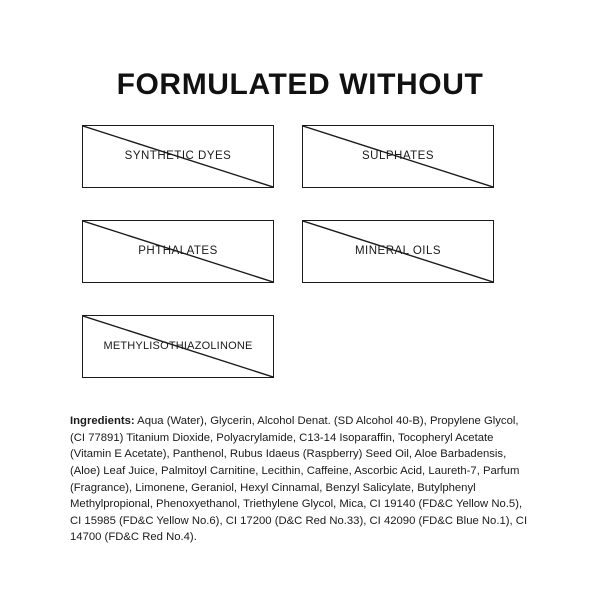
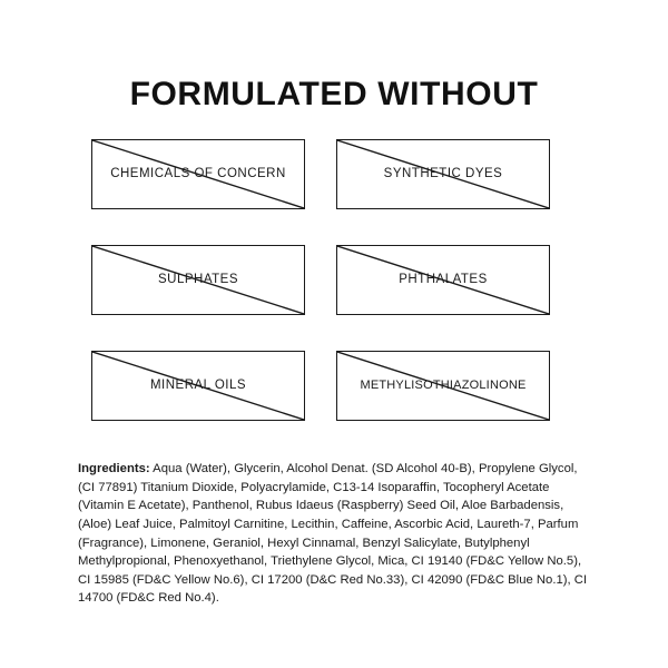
  FORMULATED WITHOUT
+ CHEMICALS OF CONCERN
  SYNTHETIC DYES
  SULPHATES
  PHTHALATES
  MINERAL OILS
  METHYLISOTHIAZOLINONE
  Ingredients: Aqua (Water), Glycerin, Alcohol Denat. (SD Alcohol 40-B), Propylene Glycol, (CI 77891) Titanium Dioxide, Polyacrylamide, C13-14 Isoparaffin, Tocopheryl Acetate (Vitamin E Acetate), Panthenol, Rubus Idaeus (Raspberry) Seed Oil, Aloe Barbadensis, (Aloe) Leaf Juice, Palmitoyl Carnitine, Lecithin, Caffeine, Ascorbic Acid, Laureth-7, Parfum (Fragrance), Limonene, Geraniol, Hexyl Cinnamal, Benzyl Salicylate, Butylphenyl Methylpropional, Phenoxyethanol, Triethylene Glycol, Mica, CI 19140 (FD&C Yellow No.5), CI 15985 (FD&C Yellow No.6), CI 17200 (D&C Red No.33), CI 42090 (FD&C Blue No.1), CI 14700 (FD&C Red No.4).
